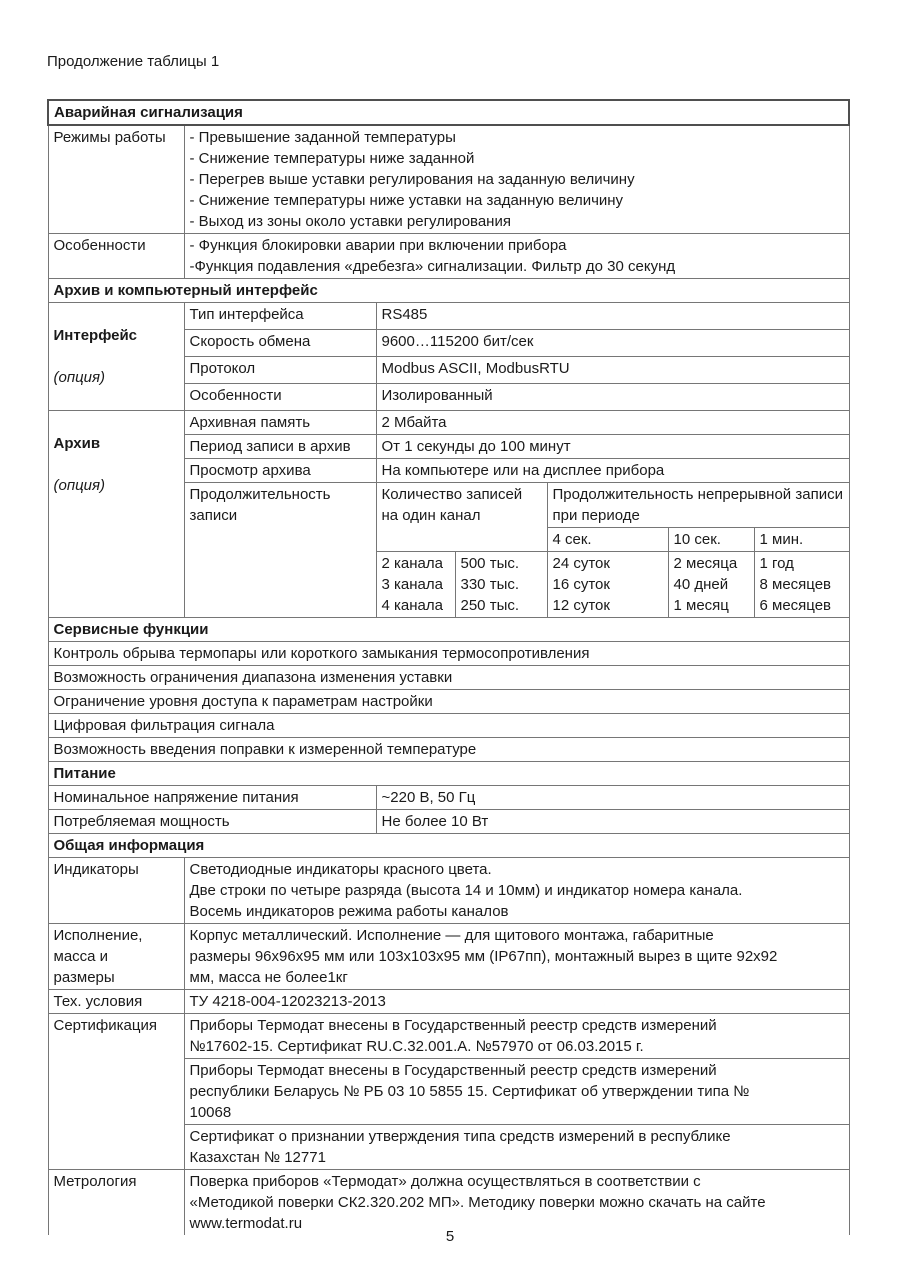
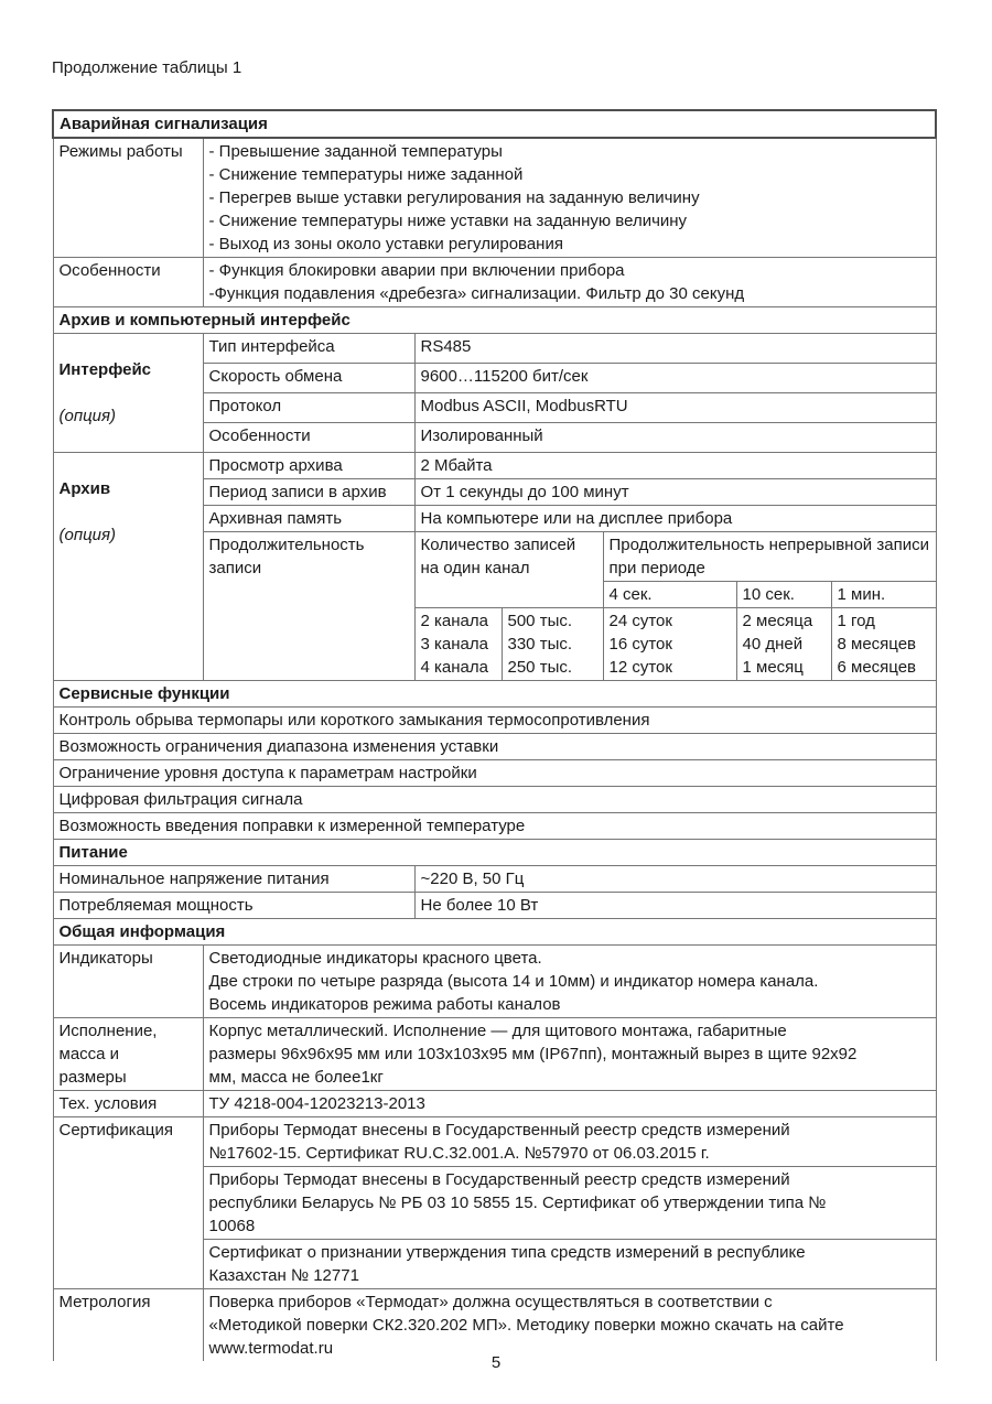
  Продолжение таблицы 1
  Аварийная сигнализация
  Режимы работы	- Превышение заданной температуры - Снижение температуры ниже заданной - Перегрев выше уставки регулирования на заданную величину - Снижение температуры ниже уставки на заданную величину - Выход из зоны около уставки регулирования
  Особенности	- Функция блокировки аварии при включении прибора -Функция подавления «дребезга» сигнализации. Фильтр до 30 секунд
  Архив и компьютерный интерфейс
  Интерфейс (опция)	Тип интерфейса	RS485
  Скорость обмена	9600…115200 бит/сек
  Протокол	Modbus ASCII, ModbusRTU
  Особенности	Изолированный
- Архив (опция)	Архивная память	2 Мбайта
+ Архив (опция)	Просмотр архива	2 Мбайта
  Период записи в архив	От 1 секунды до 100 минут
- Просмотр архива	На компьютере или на дисплее прибора
+ Архивная память	На компьютере или на дисплее прибора
  Продолжительность записи	Количество записей на один канал	Продолжительность непрерывной записи при периоде
  4 сек.	10 сек.	1 мин.
  2 канала 3 канала 4 канала	500 тыс. 330 тыс. 250 тыс.	24 суток 16 суток 12 суток	2 месяца 40 дней 1 месяц	1 год 8 месяцев 6 месяцев
  Сервисные функции
  Контроль обрыва термопары или короткого замыкания термосопротивления
  Возможность ограничения диапазона изменения уставки
  Ограничение уровня доступа к параметрам настройки
  Цифровая фильтрация сигнала
  Возможность введения поправки к измеренной температуре
  Питание
  Номинальное напряжение питания	~220 В, 50 Гц
  Потребляемая мощность	Не более 10 Вт
  Общая информация
  Индикаторы	Светодиодные индикаторы красного цвета. Две строки по четыре разряда (высота 14 и 10мм) и индикатор номера канала. Восемь индикаторов режима работы каналов
  Исполнение, масса и размеры	Корпус металлический. Исполнение — для щитового монтажа, габаритные размеры 96х96х95 мм или 103х103х95 мм (IP67пп), монтажный вырез в щите 92х92 мм, масса не более1кг
  Тех. условия	ТУ 4218-004-12023213-2013
  Сертификация	Приборы Термодат внесены в Государственный реестр средств измерений №17602-15. Сертификат RU.C.32.001.A. №57970 от 06.03.2015 г.
  Приборы Термодат внесены в Государственный реестр средств измерений республики Беларусь № РБ 03 10 5855 15. Сертификат об утверждении типа № 10068
  Сертификат о признании утверждения типа средств измерений в республике Казахстан № 12771
  Метрология	Поверка приборов «Термодат» должна осуществляться в соответствии с «Методикой поверки СК2.320.202 МП». Методику поверки можно скачать на сайте www.termodat.ru
  5
